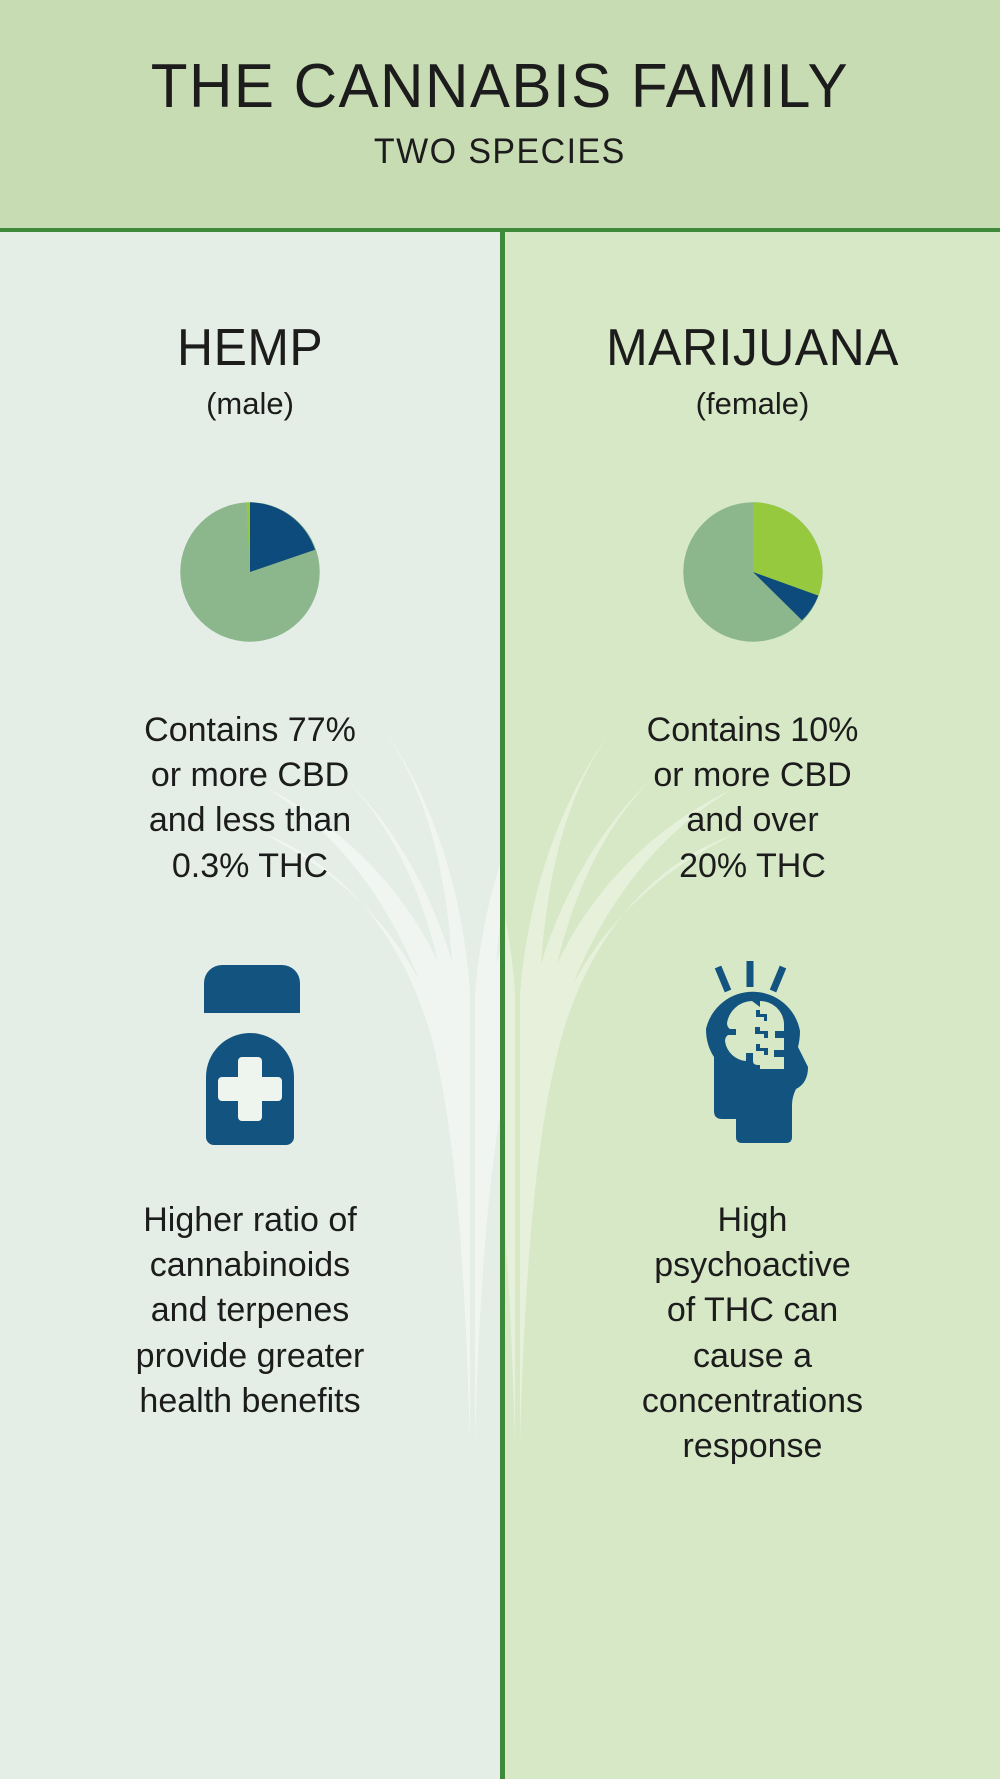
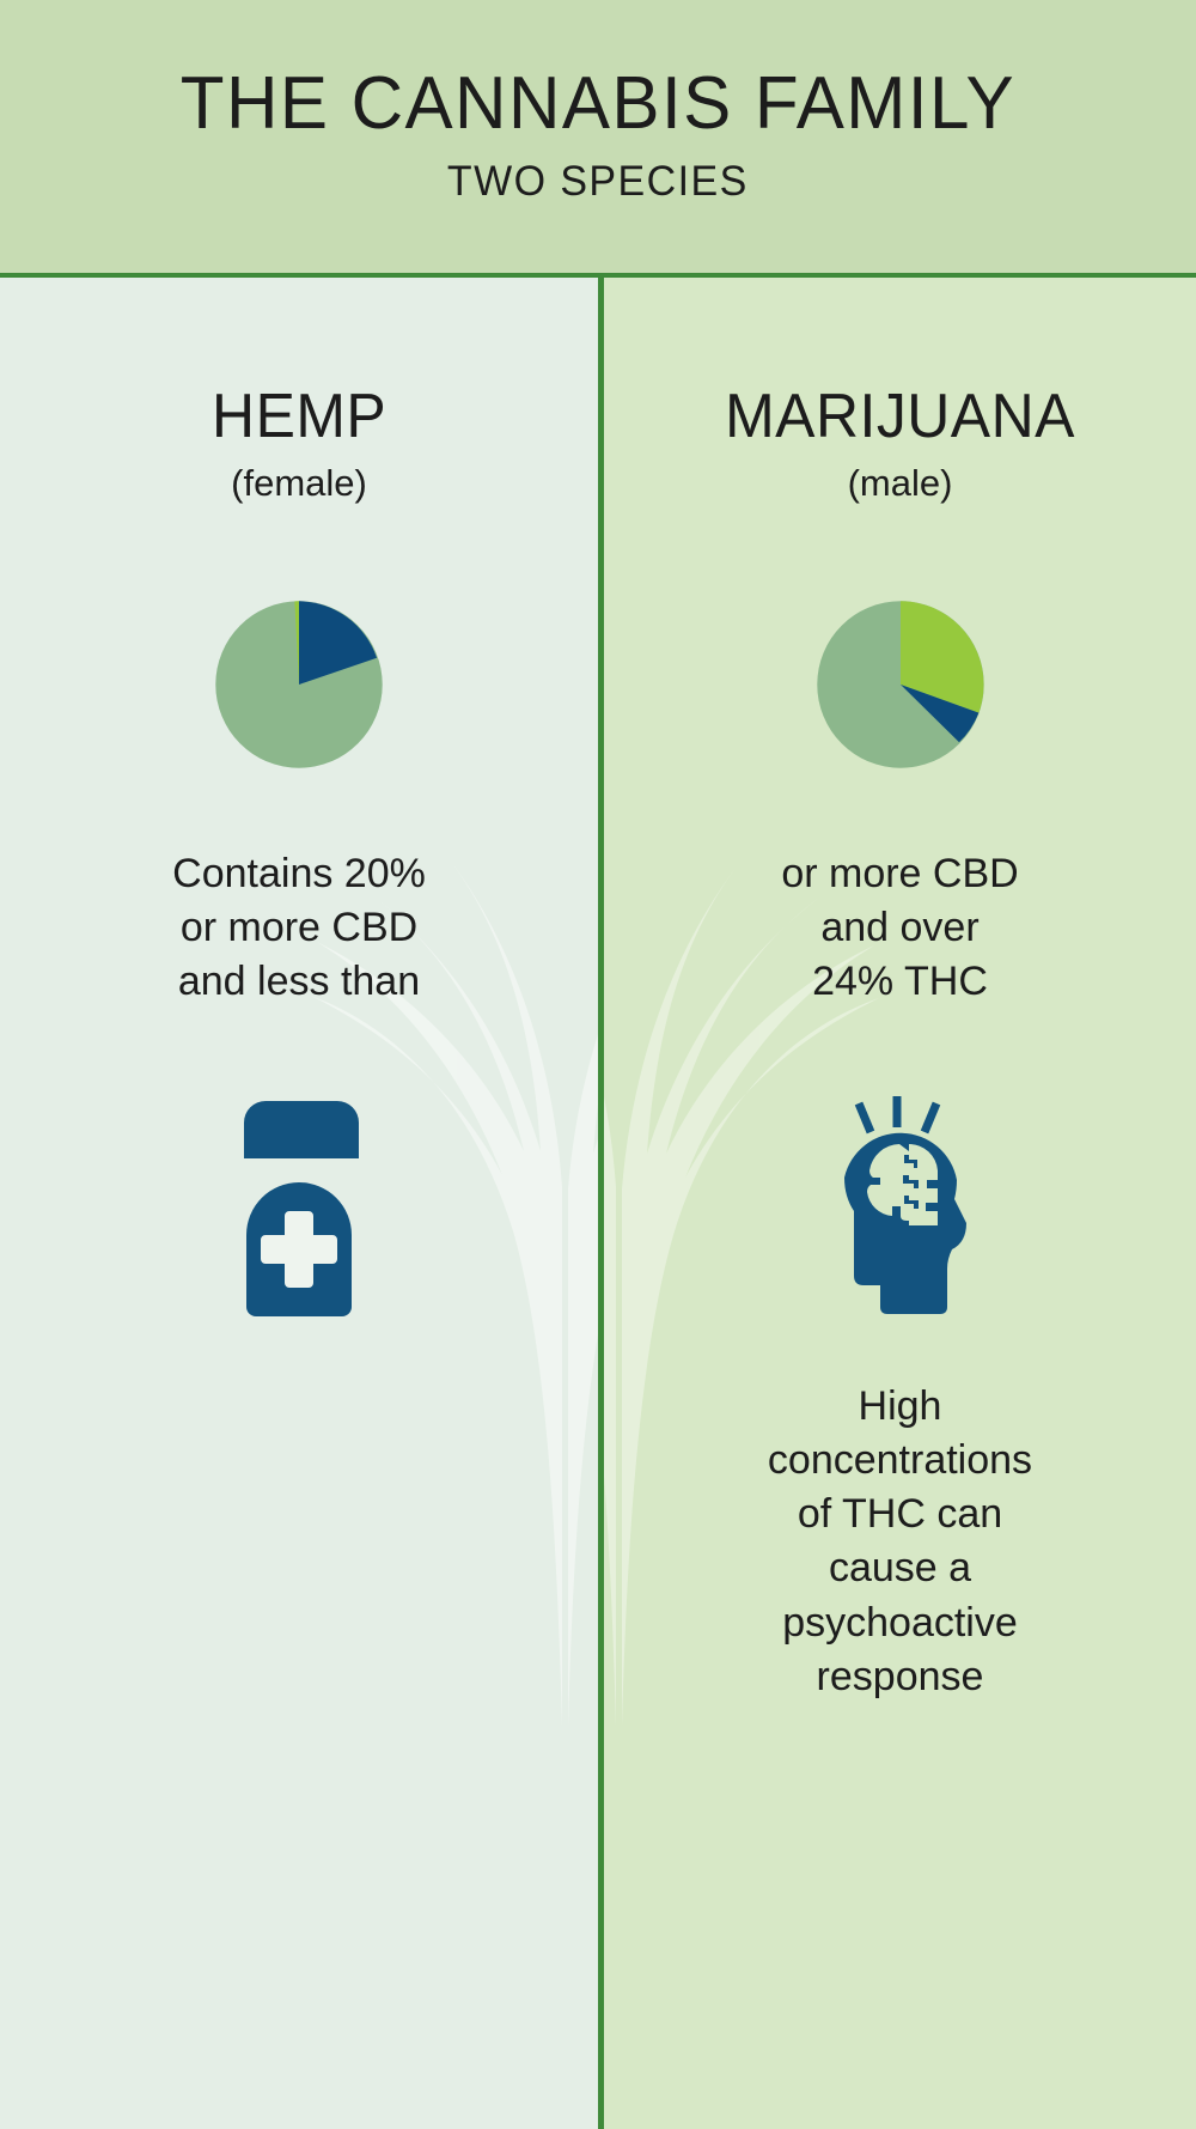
  THE CANNABIS FAMILY
  TWO SPECIES
  HEMP
- (male)
+ (female)
- Contains 77%
+ Contains 20%
  or more CBD
  and less than
- 0.3% THC
- Higher ratio of
- cannabinoids
- and terpenes
- provide greater
- health benefits
  MARIJUANA
- (female)
+ (male)
- Contains 10%
  or more CBD
  and over
- 20% THC
+ 24% THC
  High
- psychoactive
+ concentrations
  of THC can
  cause a
- concentrations
+ psychoactive
  response
